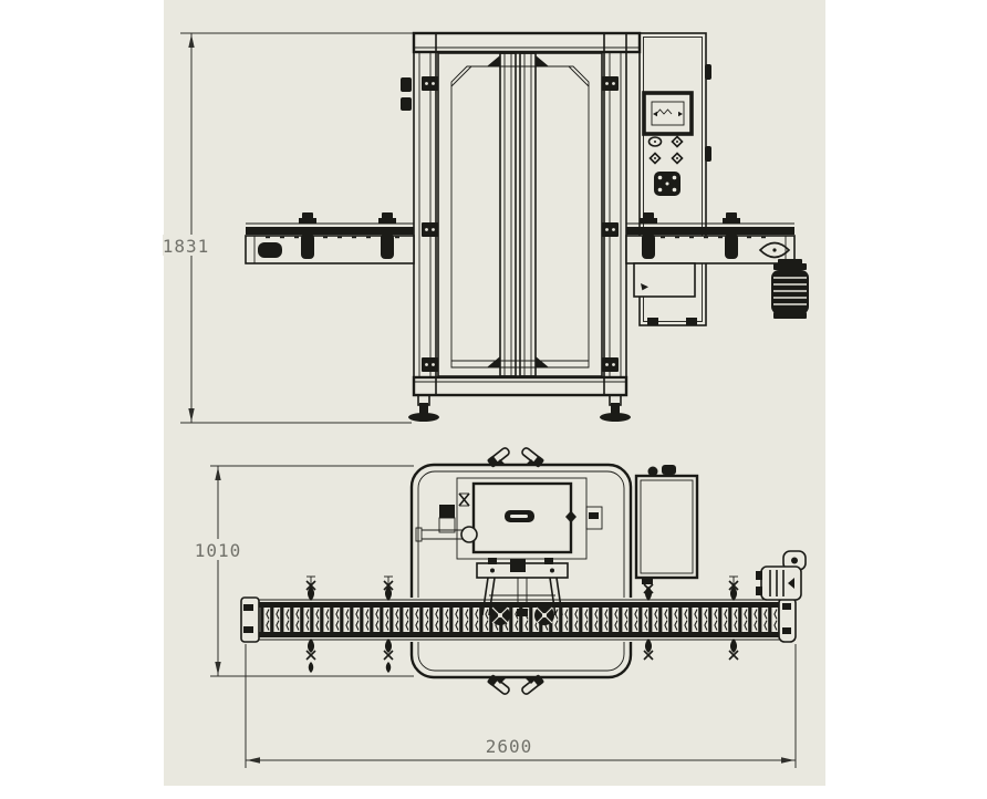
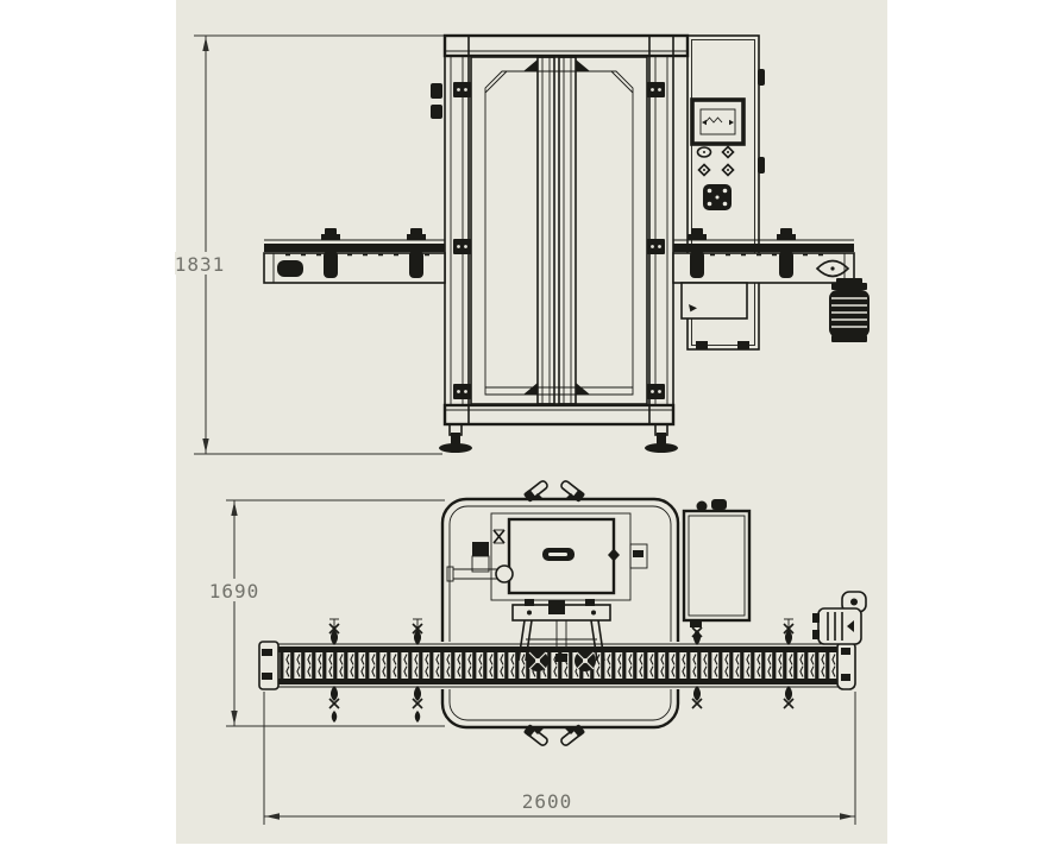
  1831
- 1010
+ 1690
  2600
